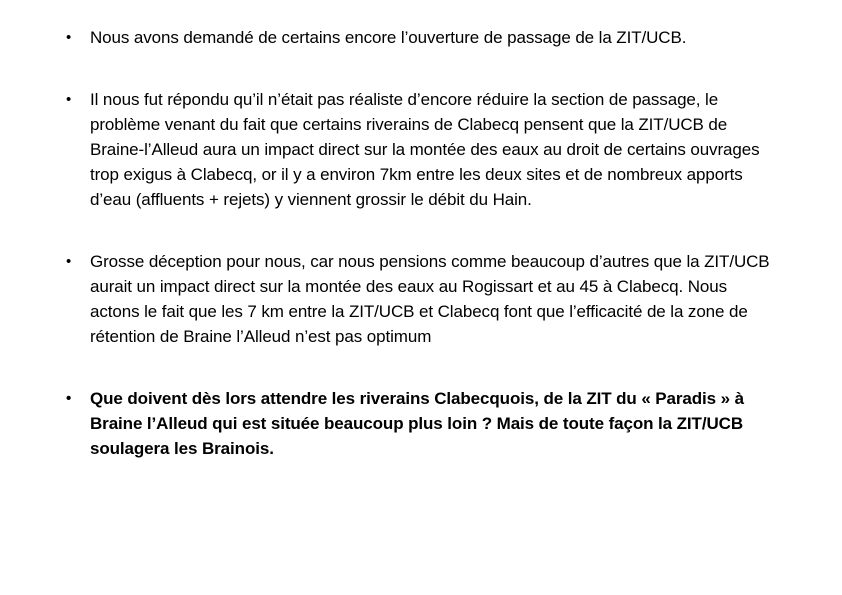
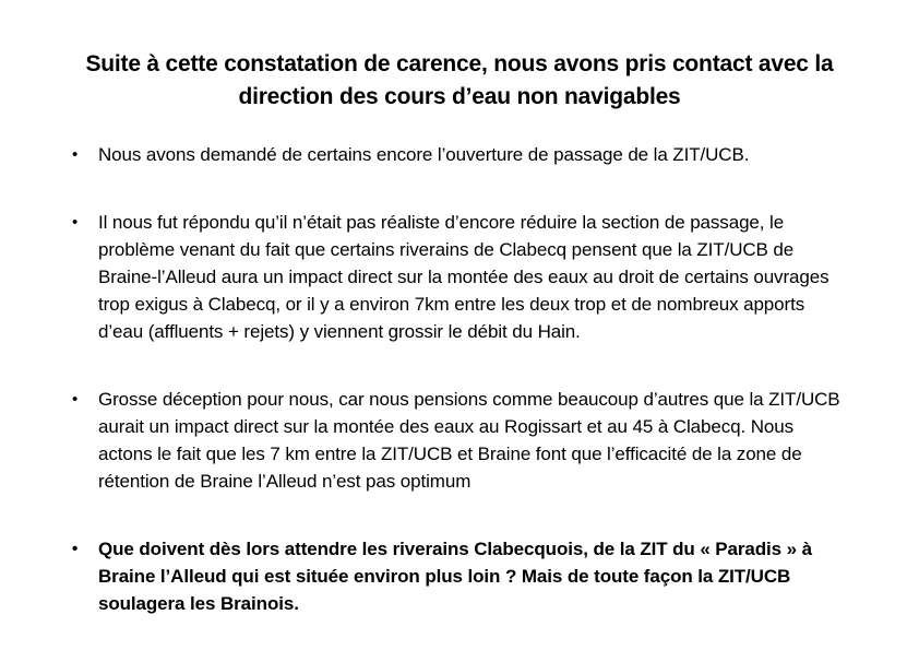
+ Suite à cette constatation de carence, nous avons pris contact avec la direction des cours d’eau non navigables
  •
  Nous avons demandé de certains encore l’ouverture de passage de la ZIT/UCB.
  •
- Il nous fut répondu qu’il n’était pas réaliste d’encore réduire la section de passage, le problème venant du fait que certains riverains de Clabecq pensent que la ZIT/UCB de Braine-l’Alleud aura un impact direct sur la montée des eaux au droit de certains ouvrages trop exigus à Clabecq, or il y a environ 7km entre les deux sites et de nombreux apports d’eau (affluents + rejets) y viennent grossir le débit du Hain.
+ Il nous fut répondu qu’il n’était pas réaliste d’encore réduire la section de passage, le problème venant du fait que certains riverains de Clabecq pensent que la ZIT/UCB de Braine-l’Alleud aura un impact direct sur la montée des eaux au droit de certains ouvrages trop exigus à Clabecq, or il y a environ 7km entre les deux trop et de nombreux apports d’eau (affluents + rejets) y viennent grossir le débit du Hain.
  •
- Grosse déception pour nous, car nous pensions comme beaucoup d’autres que la ZIT/UCB aurait un impact direct sur la montée des eaux au Rogissart et au 45 à Clabecq. Nous actons le fait que les 7 km entre la ZIT/UCB et Clabecq font que l’efficacité de la zone de rétention de Braine l’Alleud n’est pas optimum
+ Grosse déception pour nous, car nous pensions comme beaucoup d’autres que la ZIT/UCB aurait un impact direct sur la montée des eaux au Rogissart et au 45 à Clabecq. Nous actons le fait que les 7 km entre la ZIT/UCB et Braine font que l’efficacité de la zone de rétention de Braine l’Alleud n’est pas optimum
  •
- Que doivent dès lors attendre les riverains Clabecquois, de la ZIT du « Paradis » à Braine l’Alleud qui est située beaucoup plus loin ? Mais de toute façon la ZIT/UCB soulagera les Brainois.
+ Que doivent dès lors attendre les riverains Clabecquois, de la ZIT du « Paradis » à Braine l’Alleud qui est située environ plus loin ? Mais de toute façon la ZIT/UCB soulagera les Brainois.
